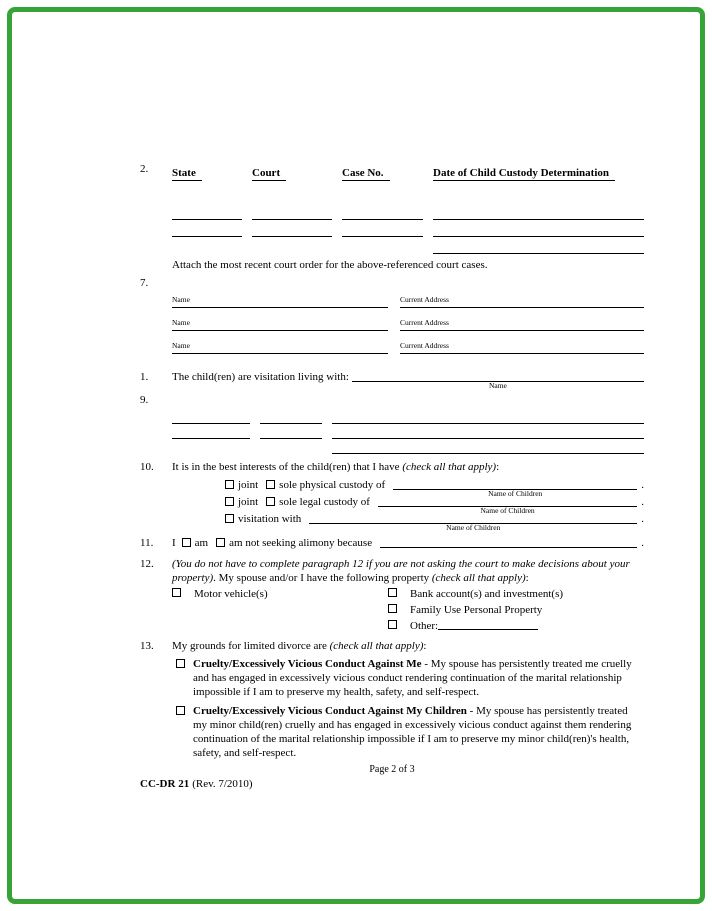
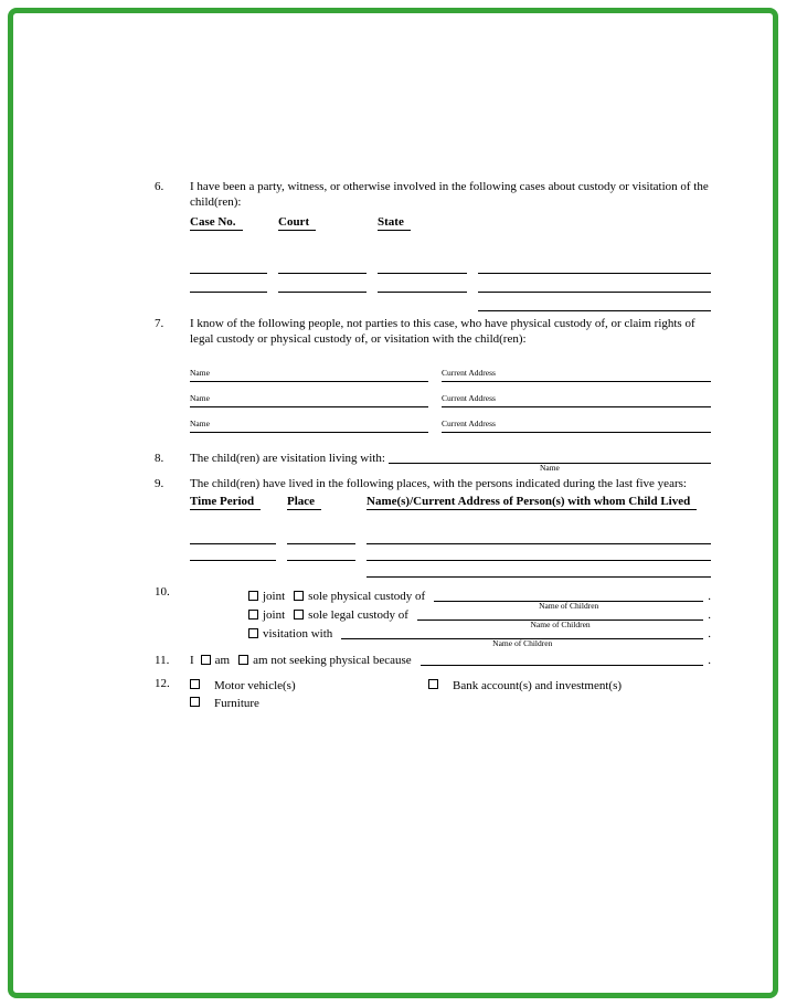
- 2.
+ 6.
+ I have been a party, witness, or otherwise involved in the following cases about custody or visitation of the child(ren):
- State
+ Case No.
  Court
- Case No.
+ State
- Date of Child Custody Determination
- Attach the most recent court order for the above-referenced court cases.
  7.
+ I know of the following people, not parties to this case, who have physical custody of, or claim rights of legal custody or physical custody of, or visitation with the child(ren):
  Name
  Current Address
  Name
  Current Address
  Name
  Current Address
- 1.
+ 8.
  The child(ren) are visitation living with:
  Name
  9.
+ The child(ren) have lived in the following places, with the persons indicated during the last five years:
+ Time Period
+ Place
+ Name(s)/Current Address of Person(s) with whom Child Lived
  10.
- It is in the best interests of the child(ren) that I have (check all that apply):
  joint
  sole physical custody of
  Name of Children
  .
  joint
  sole legal custody of
  Name of Children
  .
  visitation with
  Name of Children
  .
  11.
  I
  am
- am not seeking alimony because
+ am not seeking physical because
  .
  12.
- (You do not have to complete paragraph 12 if you are not asking the court to make decisions about your property). My spouse and/or I have the following property (check all that apply):
  Motor vehicle(s)
+ Furniture
  Bank account(s) and investment(s)
- Family Use Personal Property
- Other:
- 13.
- My grounds for limited divorce are (check all that apply):
- Cruelty/Excessively Vicious Conduct Against Me - My spouse has persistently treated me cruelly and has engaged in excessively vicious conduct rendering continuation of the marital relationship impossible if I am to preserve my health, safety, and self-respect.
- Cruelty/Excessively Vicious Conduct Against My Children - My spouse has persistently treated my minor child(ren) cruelly and has engaged in excessively vicious conduct against them rendering continuation of the marital relationship impossible if I am to preserve my minor child(ren)'s health, safety, and self-respect.
- Page 2 of 3
- CC-DR 21 (Rev. 7/2010)
